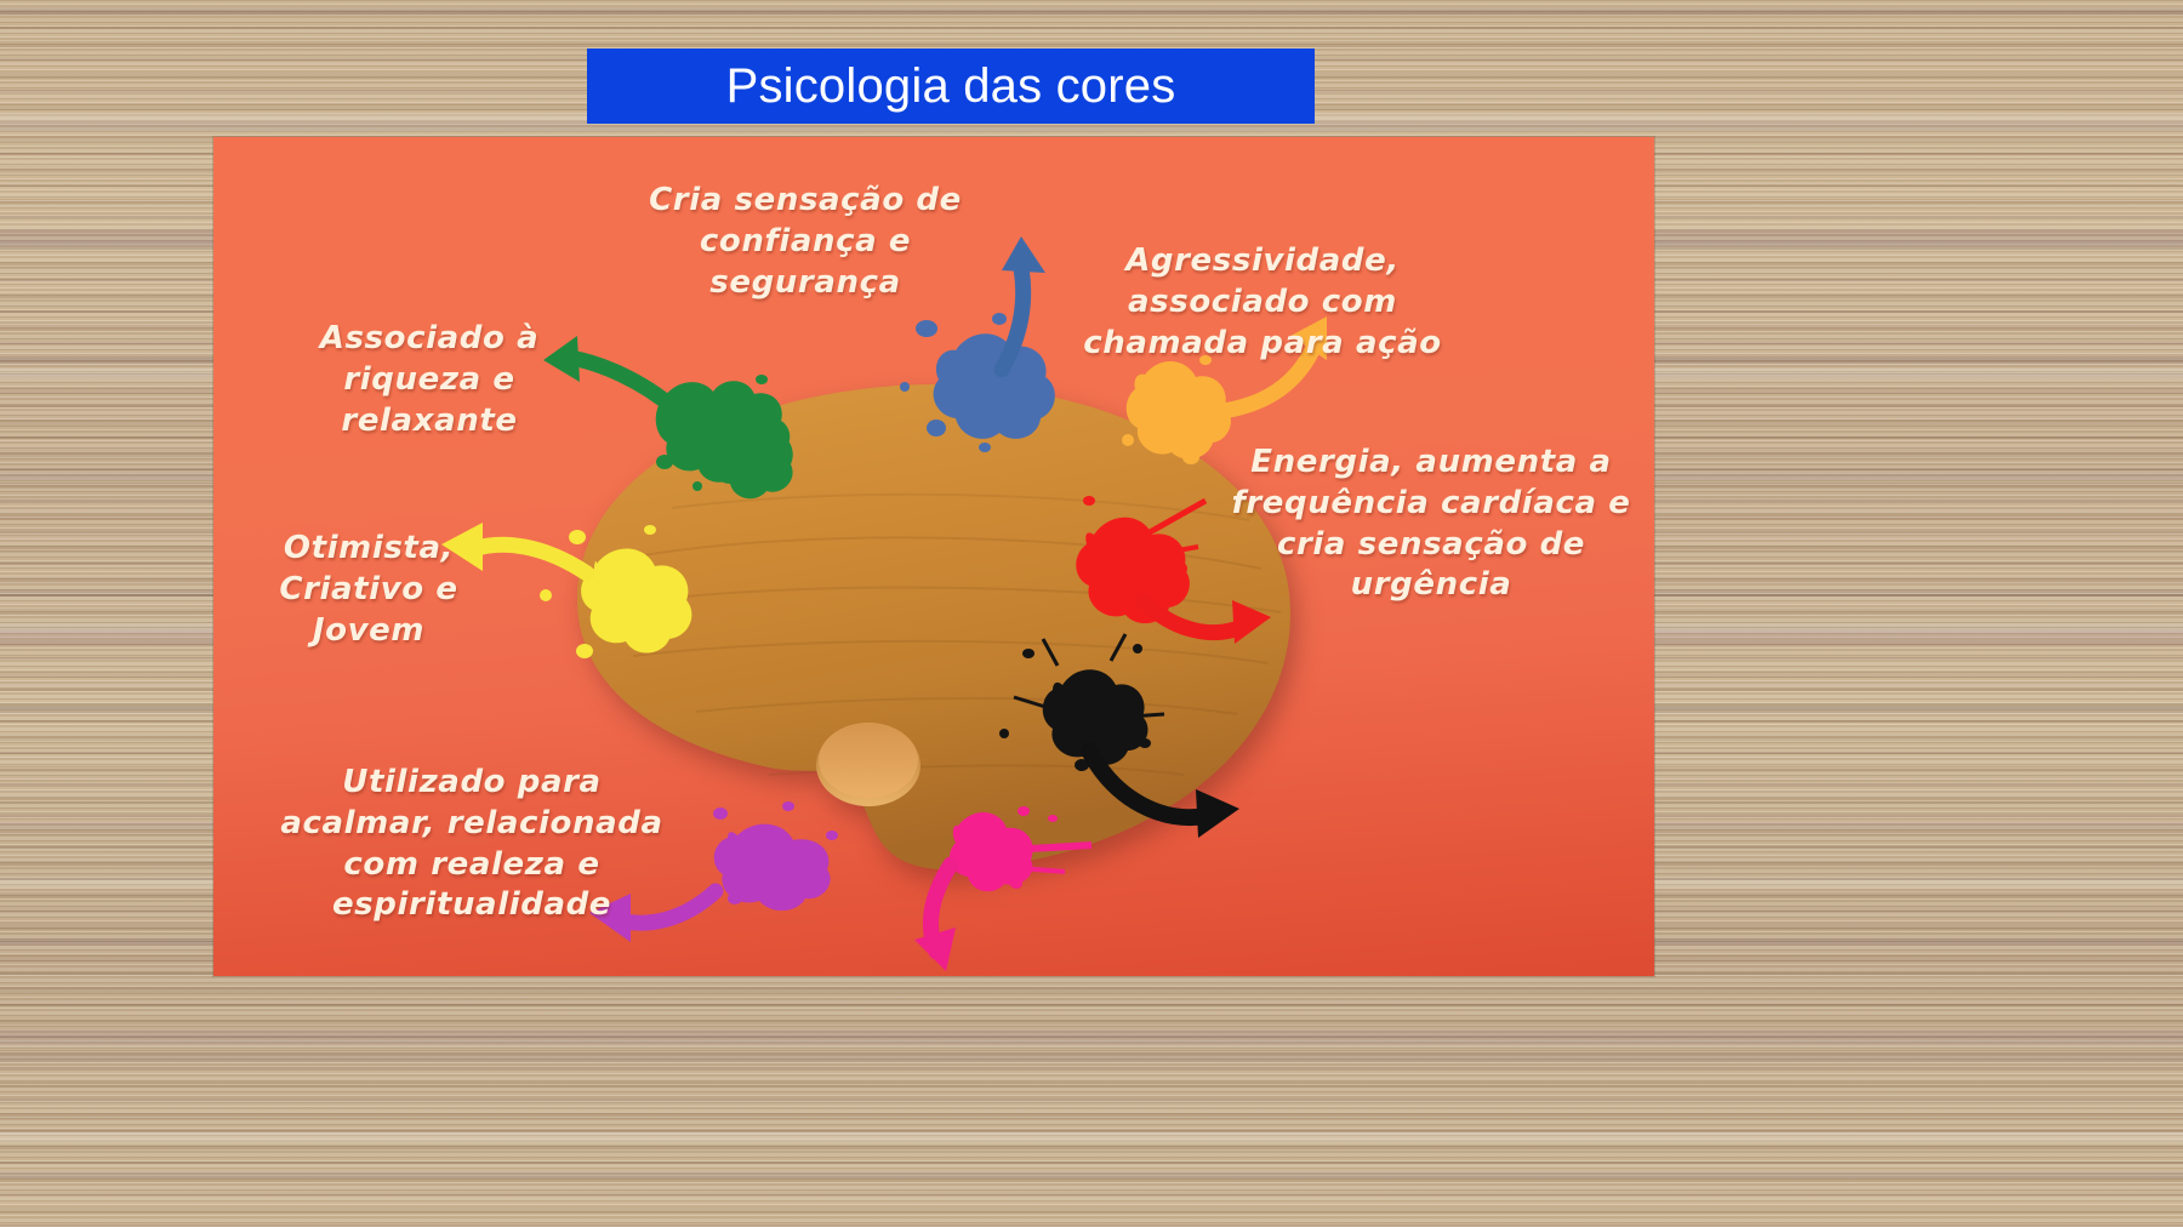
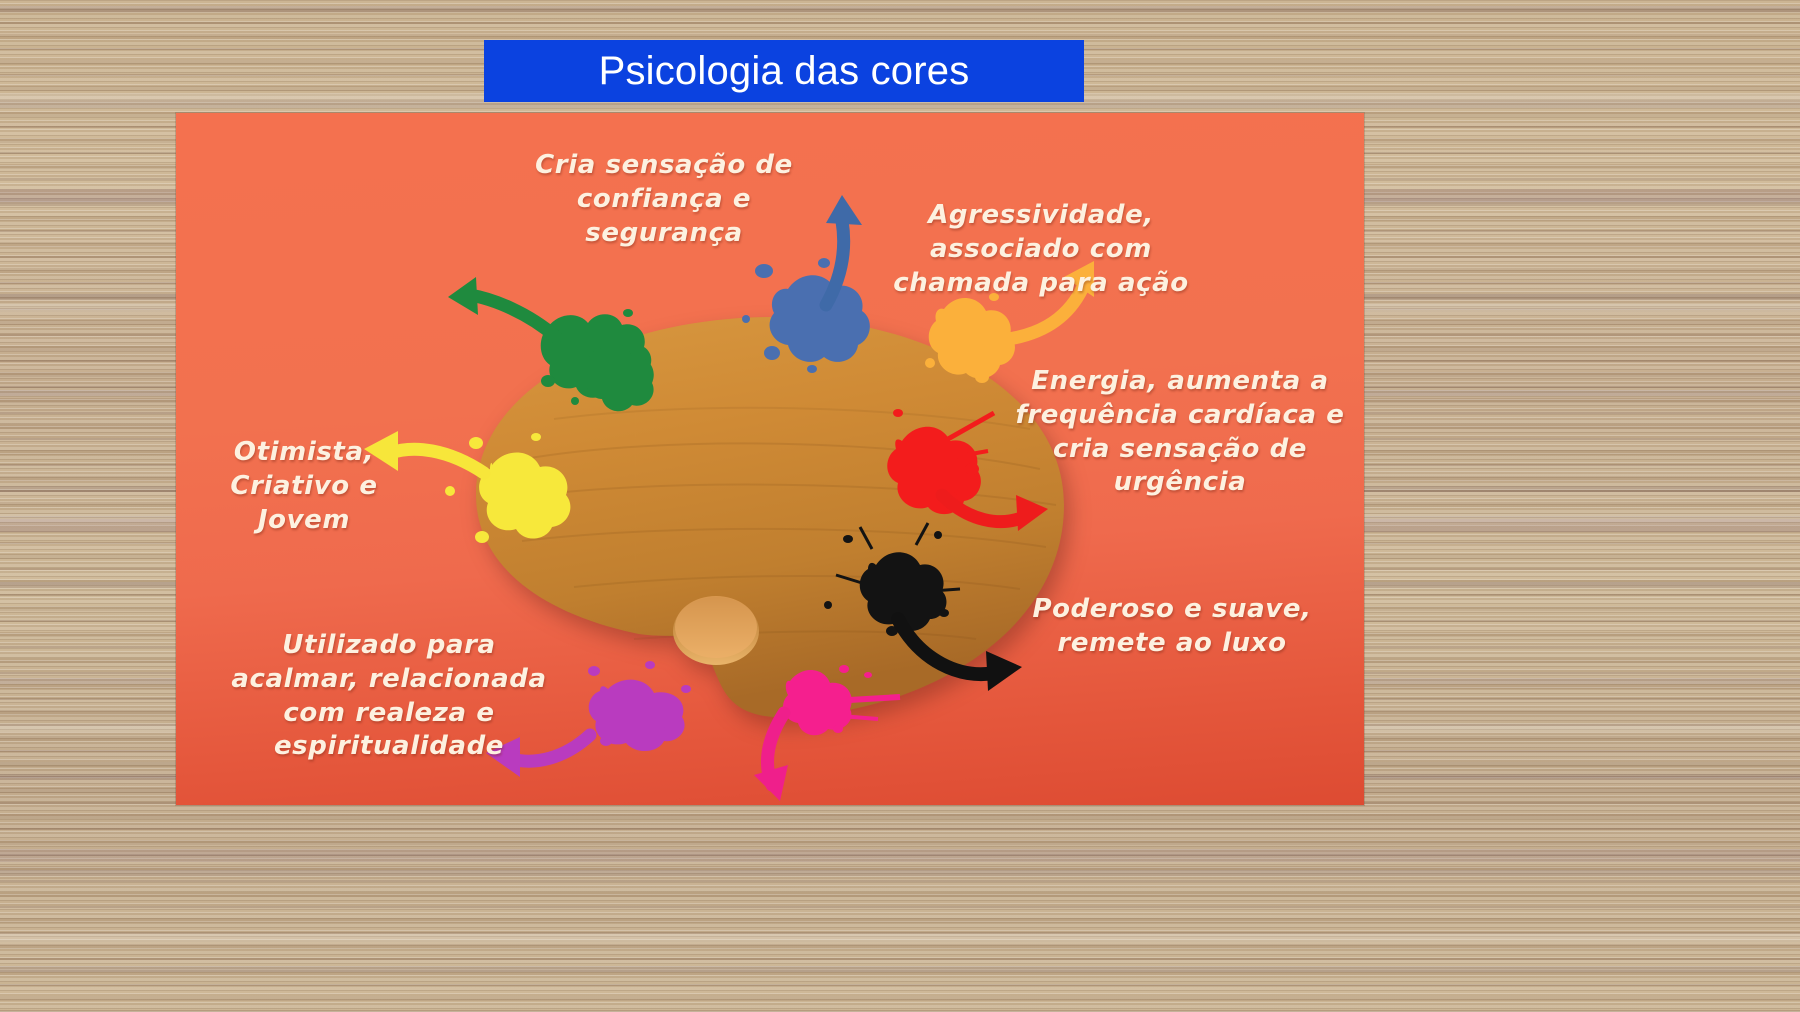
  Psicologia das cores
  Cria sensação de
  confiança e
  segurança
- Associado à
- riqueza e
- relaxante
  Otimista
  Criativo e
  Jovem
  Utilizado para
  acalmar, relacionada
  com realeza e
  espiritualidade
  Agressividade,
  associado com
  chamada para ação
  Energia, aumenta a
  frequência cardíaca e
  cria sensação de
  urgência
+ Poderoso e suave,
+ remete ao luxo
